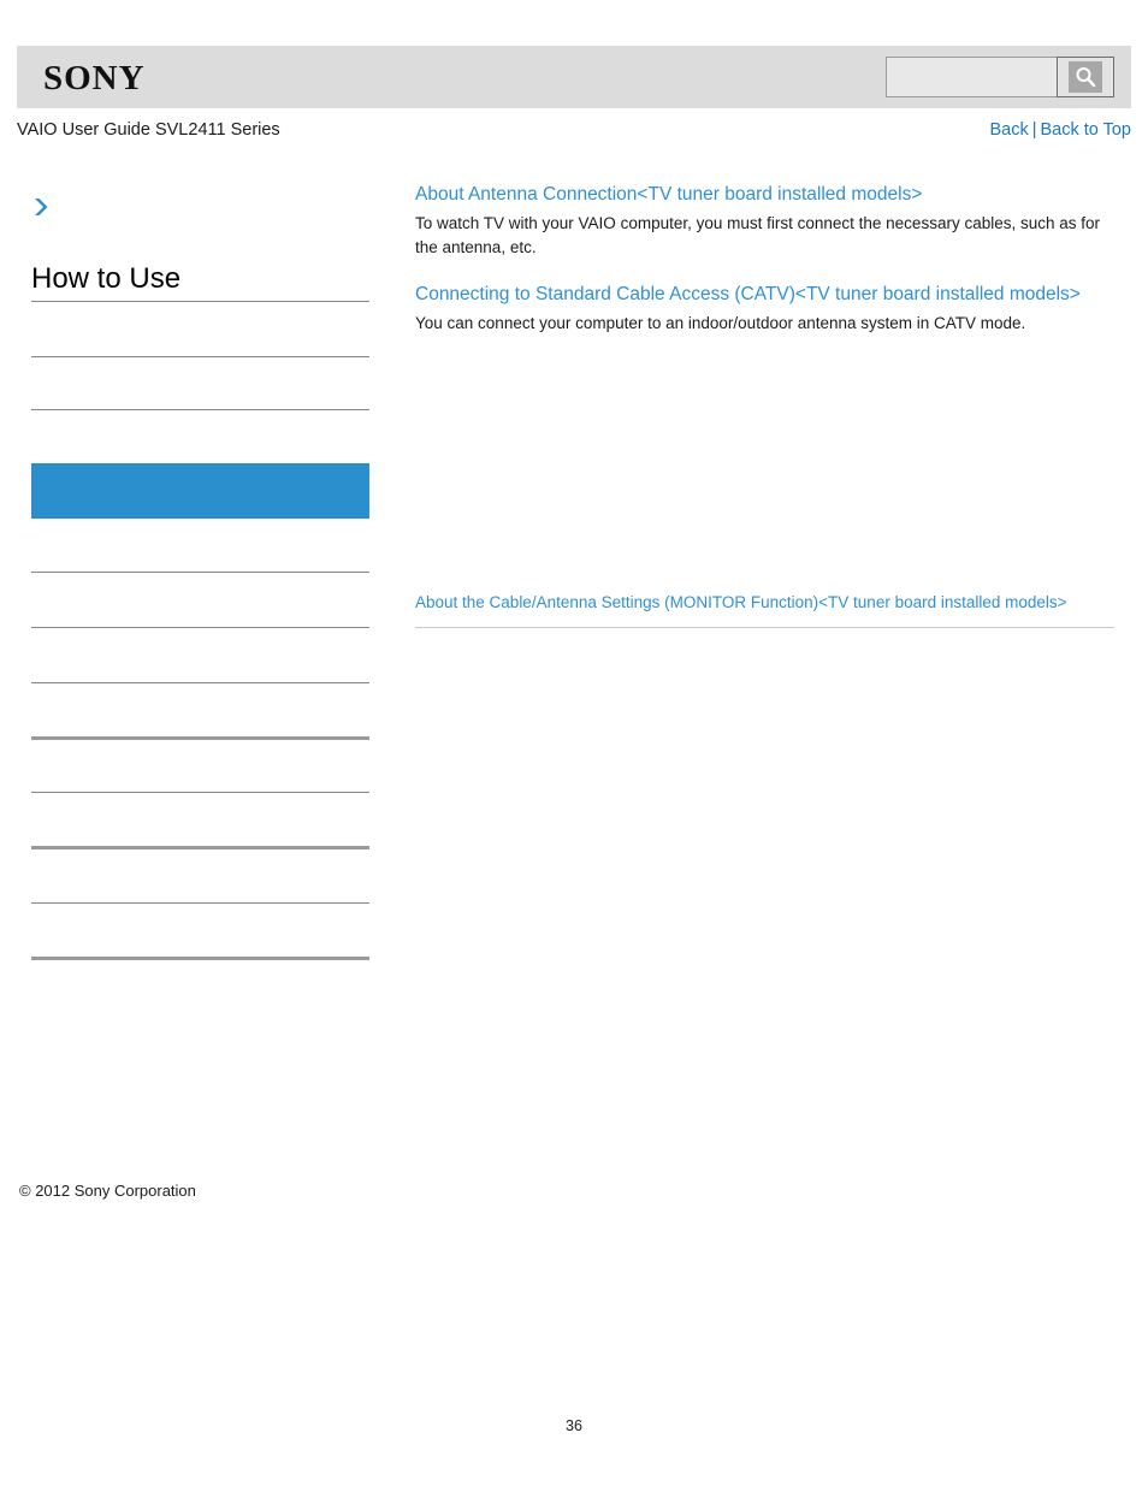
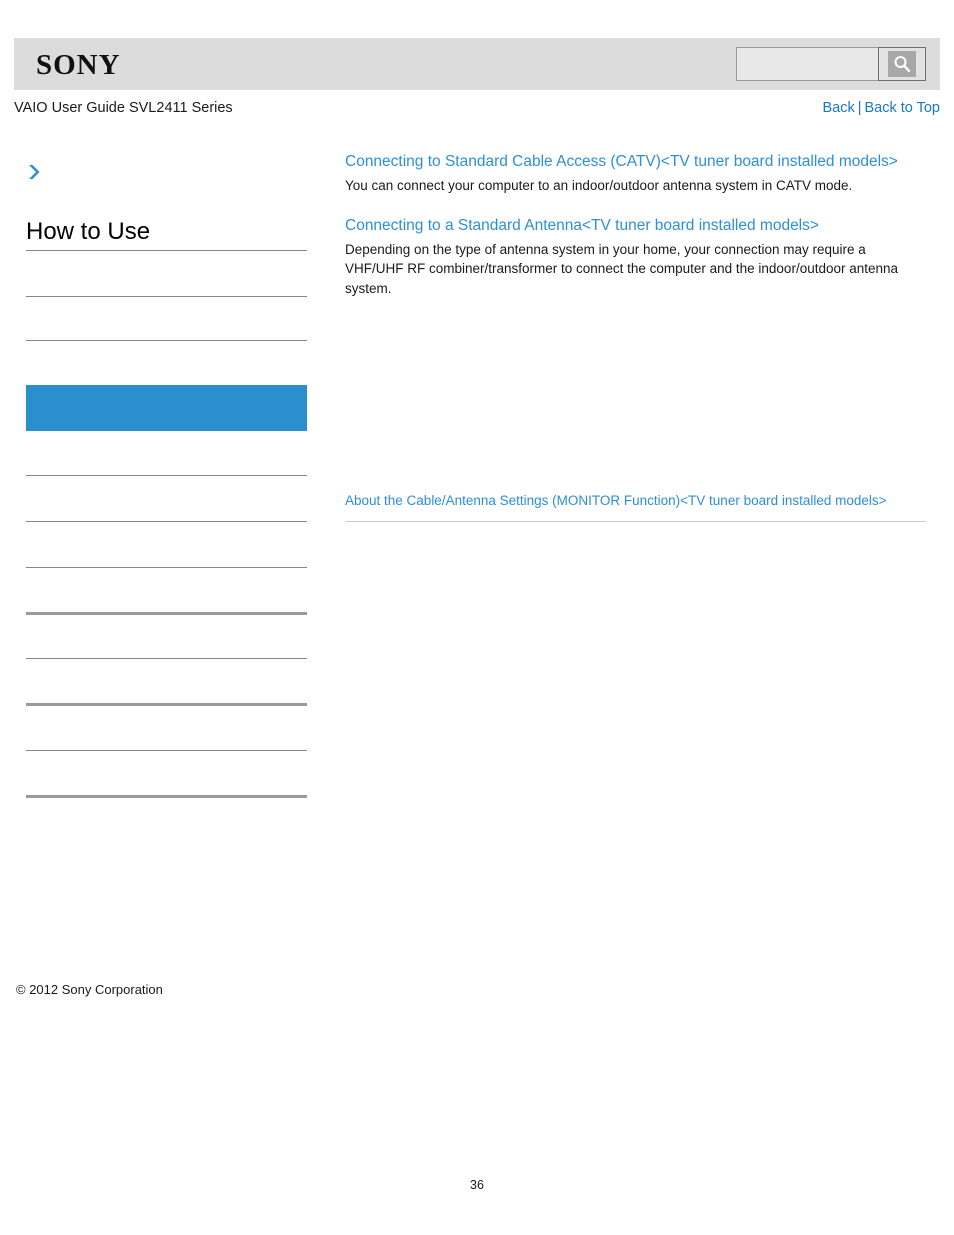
  SONY
  VAIO User Guide SVL2411 Series
  Back | Back to Top
  How to Use
  © 2012 Sony Corporation
- About Antenna Connection<TV tuner board installed models>
- To watch TV with your VAIO computer, you must first connect the necessary cables, such as for the antenna, etc.
  Connecting to Standard Cable Access (CATV)<TV tuner board installed models>
  You can connect your computer to an indoor/outdoor antenna system in CATV mode.
+ Connecting to a Standard Antenna<TV tuner board installed models>
+ Depending on the type of antenna system in your home, your connection may require a VHF/UHF RF combiner/transformer to connect the computer and the indoor/outdoor antenna system.
  About the Cable/Antenna Settings (MONITOR Function)<TV tuner board installed models>
  36
